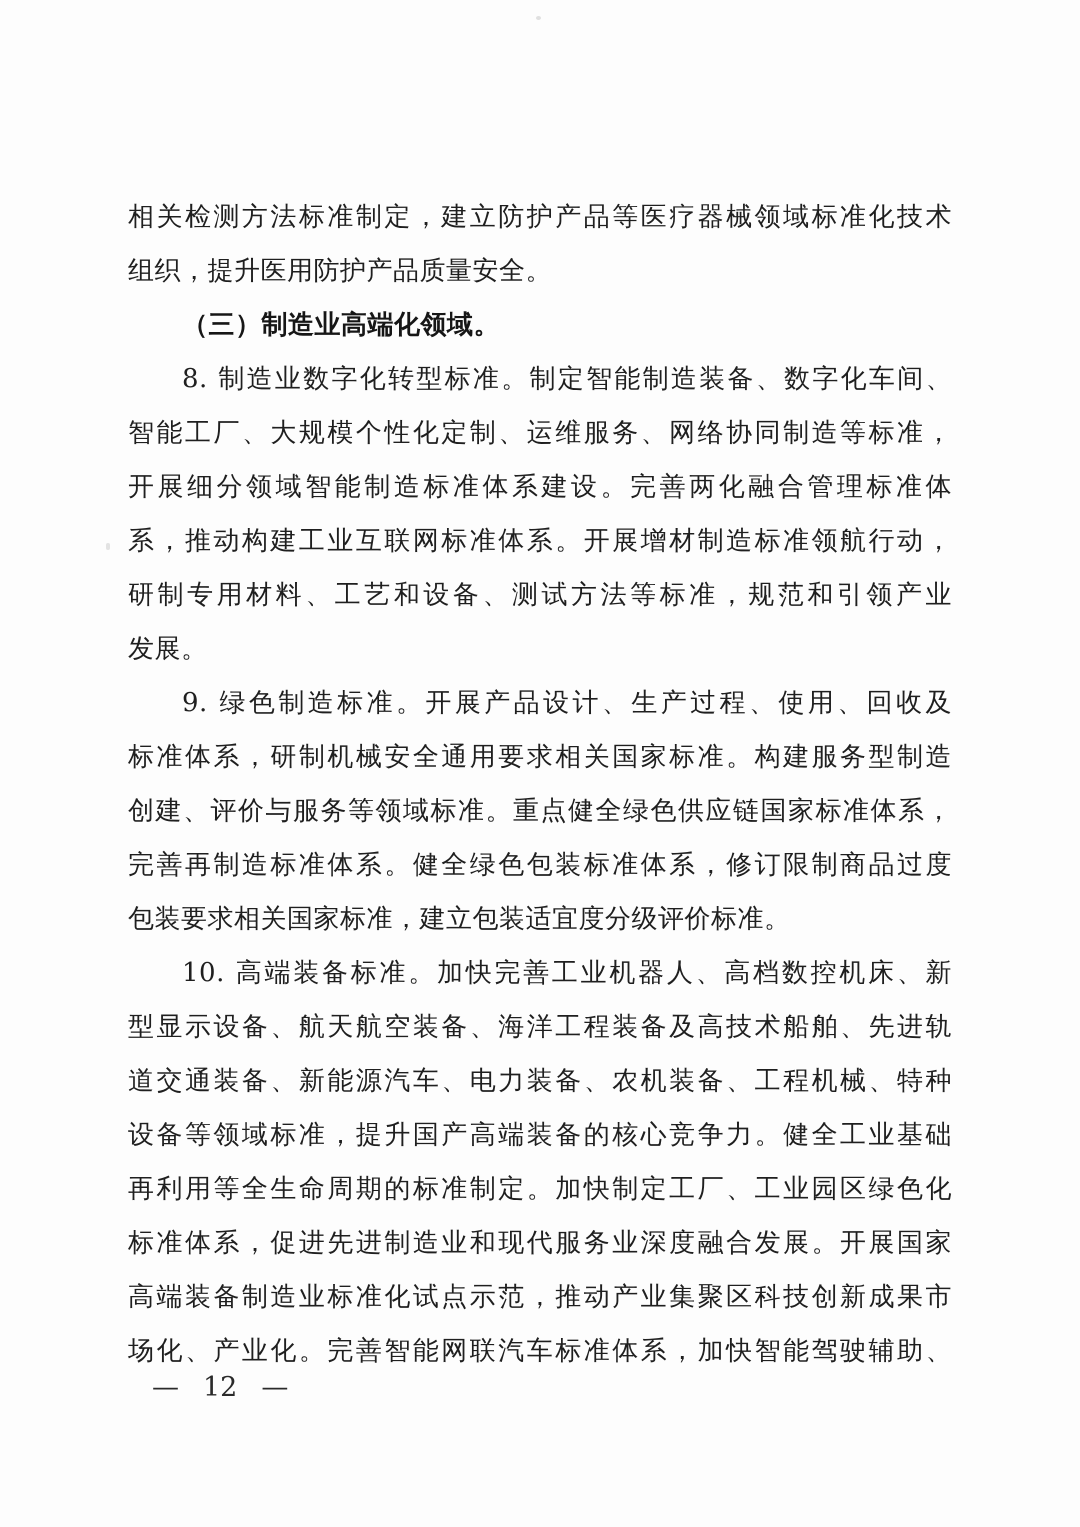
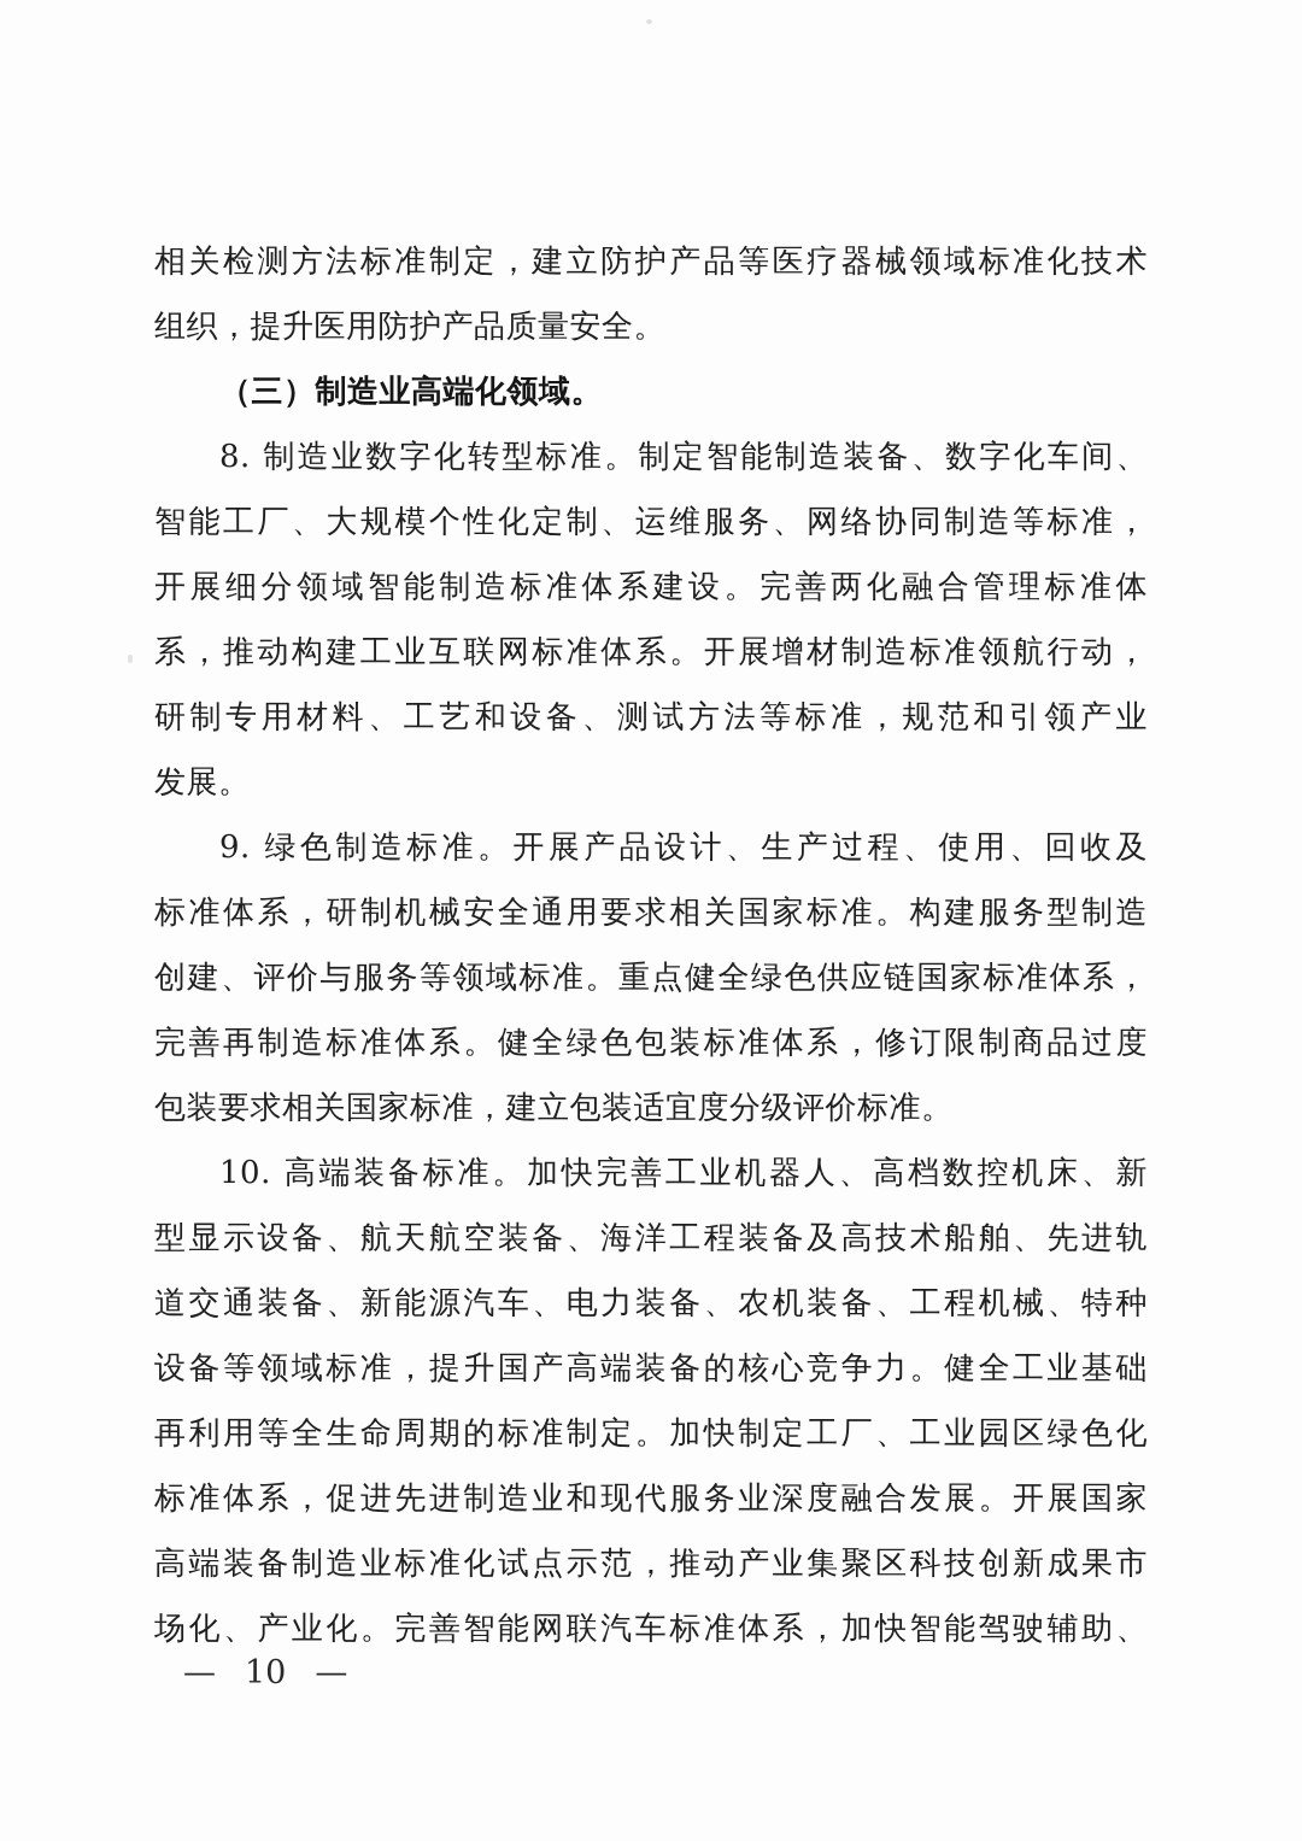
  相关检测方法标准制定，建立防护产品等医疗器械领域标准化技术
  组织，提升医用防护产品质量安全。
  （三）制造业高端化领域。
  8. 制造业数字化转型标准。制定智能制造装备、数字化车间、
  智能工厂、大规模个性化定制、运维服务、网络协同制造等标准，
  开展细分领域智能制造标准体系建设。完善两化融合管理标准体
  系，推动构建工业互联网标准体系。开展增材制造标准领航行动，
  研制专用材料、工艺和设备、测试方法等标准，规范和引领产业
  发展。
  9. 绿色制造标准。开展产品设计、生产过程、使用、回收及
  标准体系，研制机械安全通用要求相关国家标准。构建服务型制造
  创建、评价与服务等领域标准。重点健全绿色供应链国家标准体系，
  完善再制造标准体系。健全绿色包装标准体系，修订限制商品过度
  包装要求相关国家标准，建立包装适宜度分级评价标准。
  10. 高端装备标准。加快完善工业机器人、高档数控机床、新
  型显示设备、航天航空装备、海洋工程装备及高技术船舶、先进轨
  道交通装备、新能源汽车、电力装备、农机装备、工程机械、特种
  设备等领域标准，提升国产高端装备的核心竞争力。健全工业基础
  再利用等全生命周期的标准制定。加快制定工厂、工业园区绿色化
  标准体系，促进先进制造业和现代服务业深度融合发展。开展国家
  高端装备制造业标准化试点示范，推动产业集聚区科技创新成果市
  场化、产业化。完善智能网联汽车标准体系，加快智能驾驶辅助、
  —
- 12
+ 10
  —
